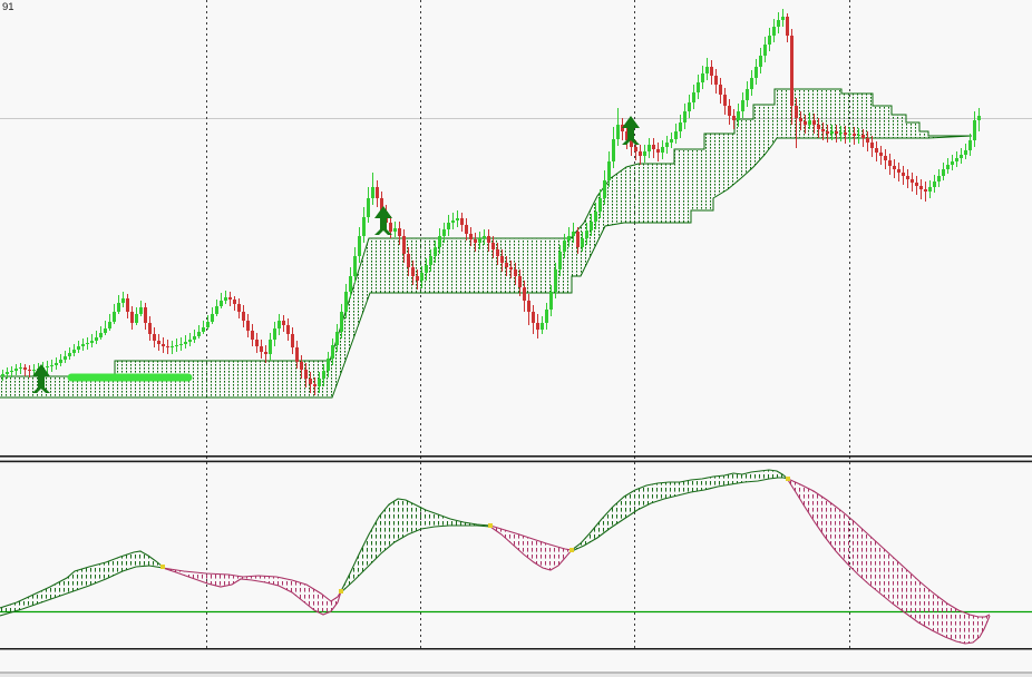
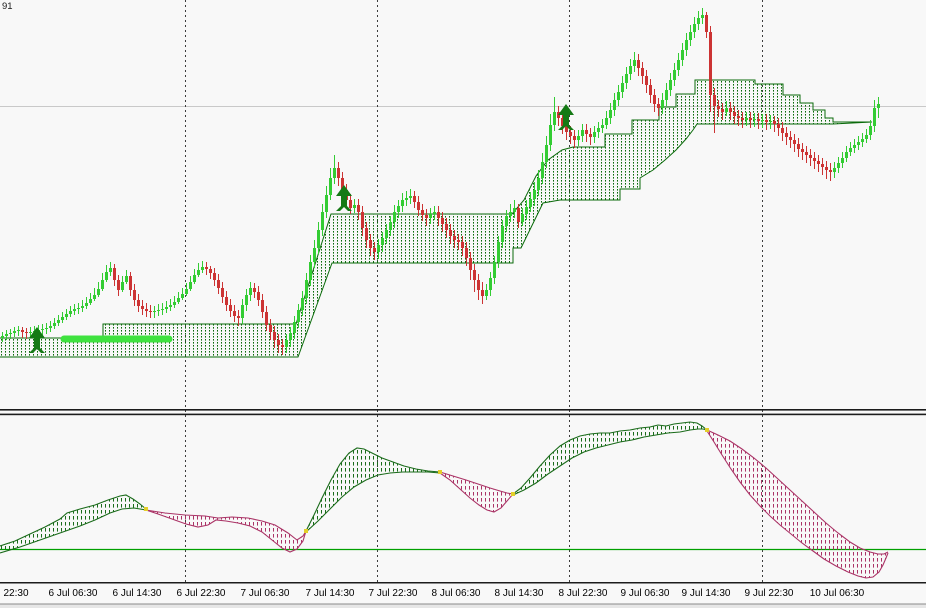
+ 22:30
+ 6 Jul 06:30
+ 6 Jul 14:30
+ 6 Jul 22:30
+ 7 Jul 06:30
+ 7 Jul 14:30
+ 7 Jul 22:30
+ 8 Jul 06:30
+ 8 Jul 14:30
+ 8 Jul 22:30
+ 9 Jul 06:30
+ 9 Jul 14:30
+ 9 Jul 22:30
+ 10 Jul 06:30
  91
